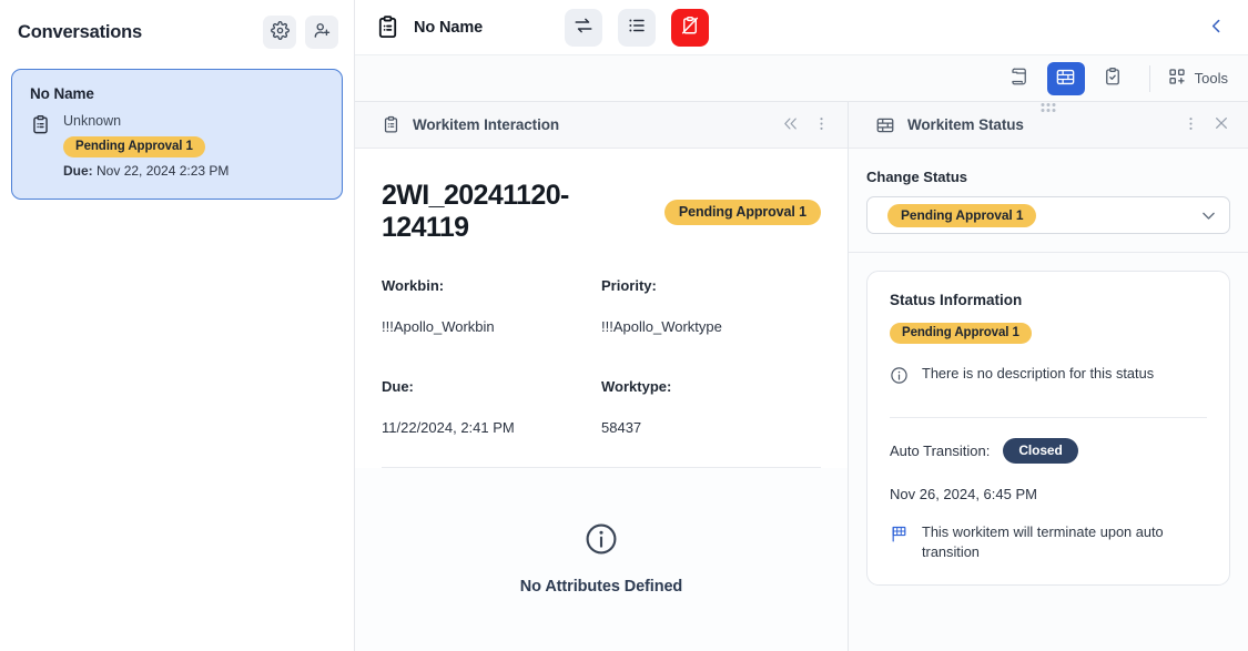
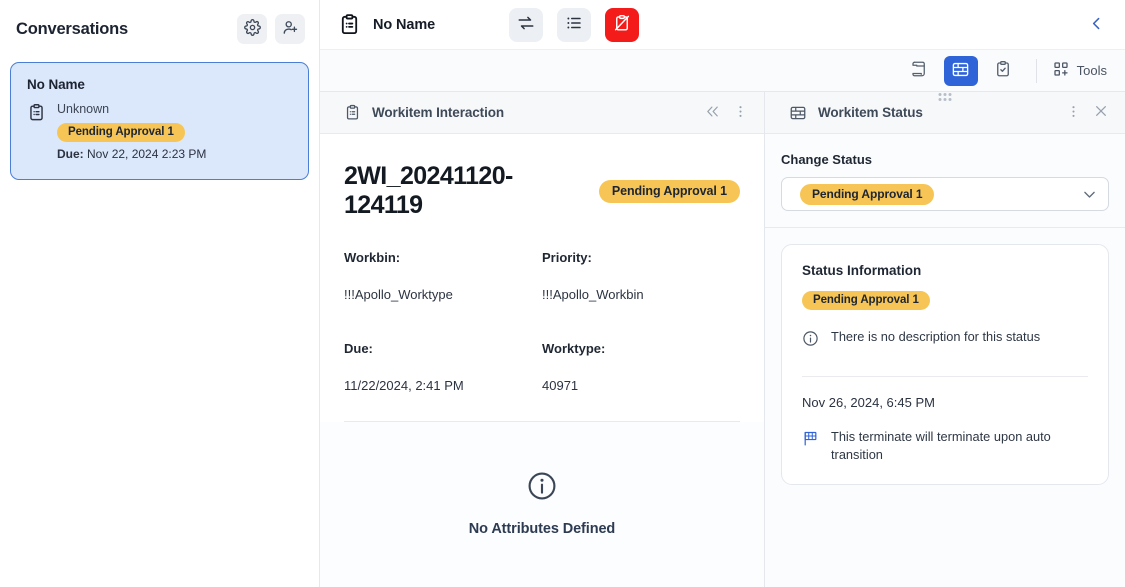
  Conversations
  No Name
  Unknown
  Pending Approval 1
  Due: Nov 22, 2024 2:23 PM
  No Name
  Tools
  Workitem Interaction
  2WI_20241120-124119
  Pending Approval 1
  Workbin:
- !!!Apollo_Workbin
+ !!!Apollo_Worktype
  Due:
  11/22/2024, 2:41 PM
  Priority:
- !!!Apollo_Worktype
+ !!!Apollo_Workbin
  Worktype:
- 58437
+ 40971
  No Attributes Defined
  Workitem Status
  Change Status
  Pending Approval 1
  Status Information
  Pending Approval 1
  There is no description for this status
- Auto Transition:
- Closed
  Nov 26, 2024, 6:45 PM
- This workitem will terminate upon auto transition
+ This terminate will terminate upon auto transition
